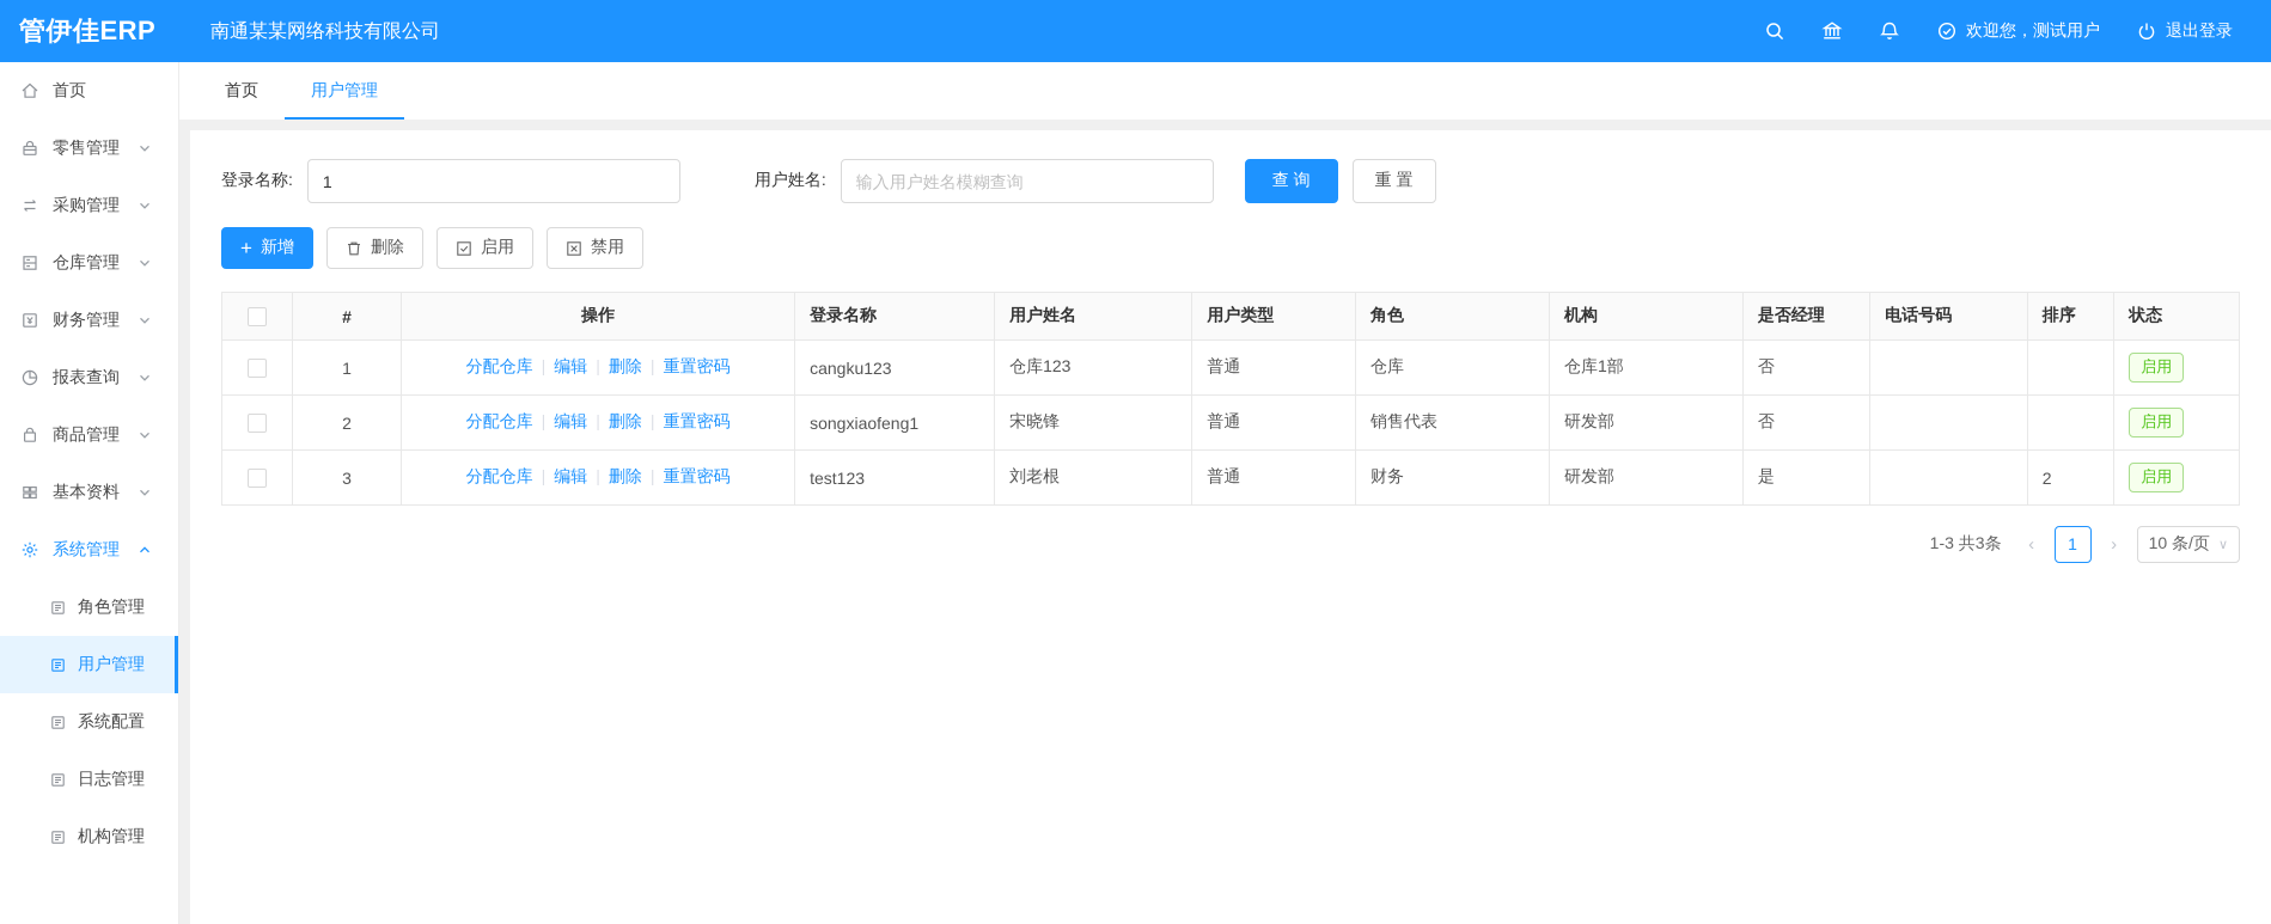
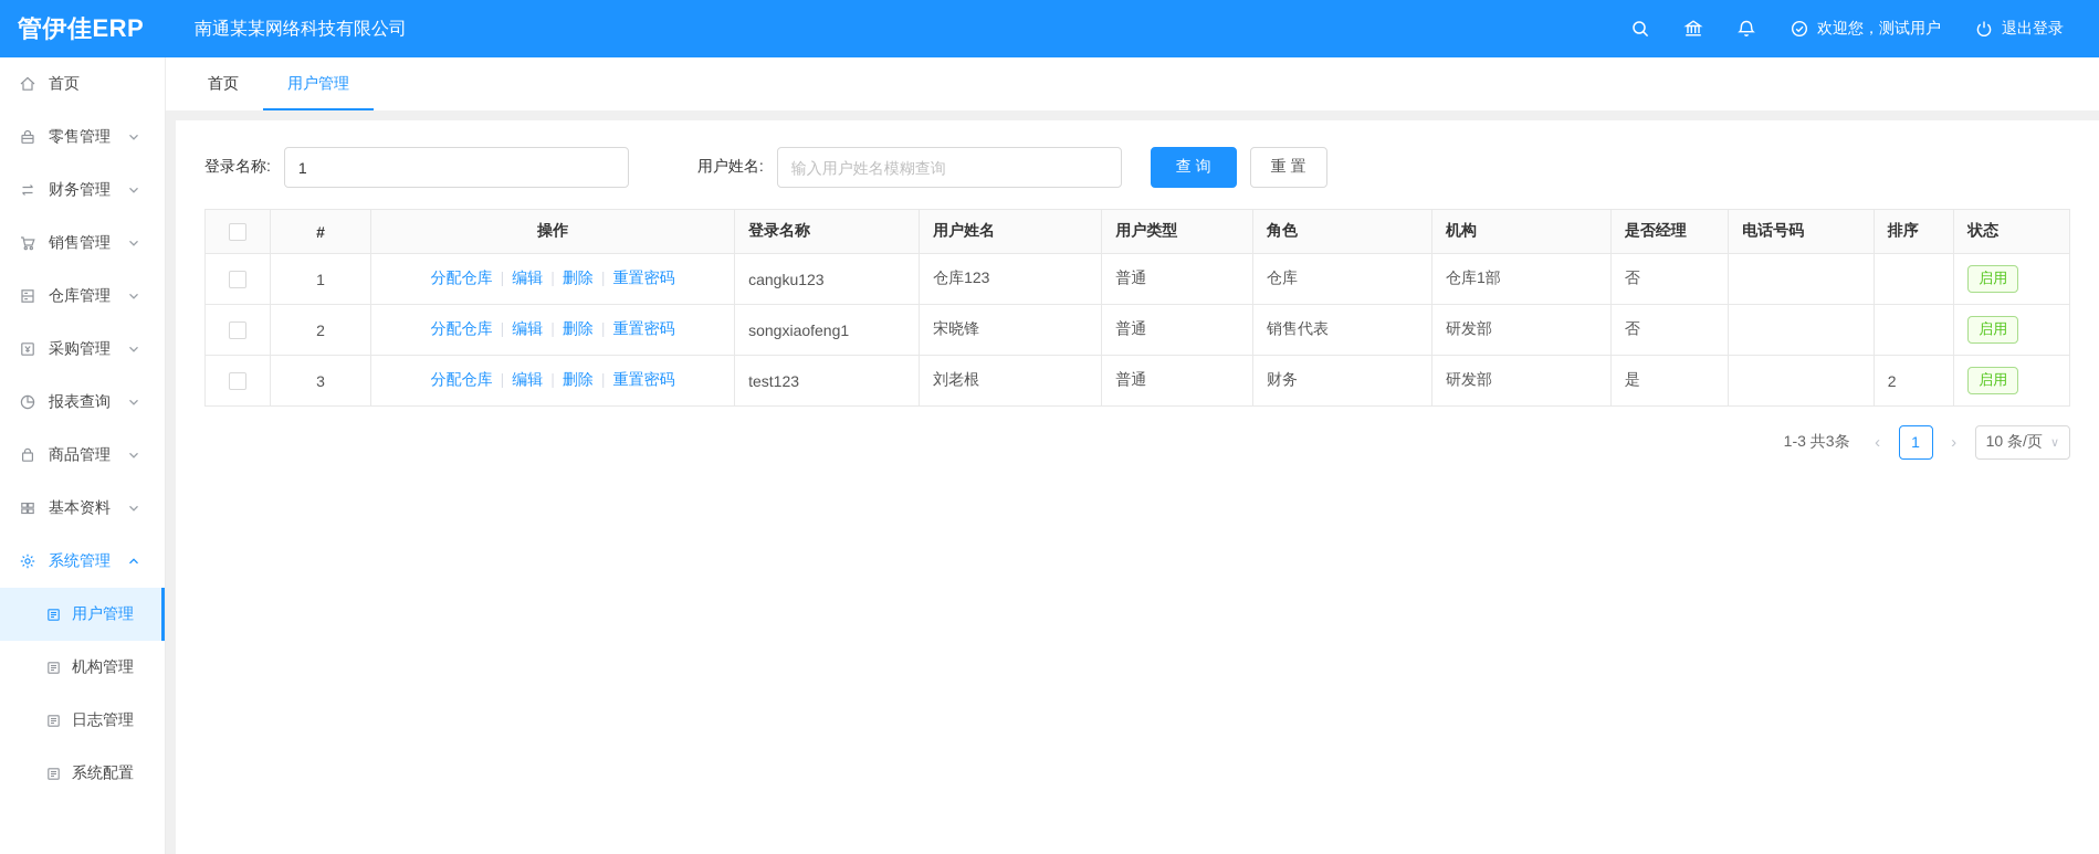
  管伊佳ERP
  南通某某网络科技有限公司
  欢迎您，测试用户
  退出登录
  首页
  零售管理
- 采购管理
+ 财务管理
+ 销售管理
  仓库管理
- 财务管理
+ 采购管理
  报表查询
  商品管理
  基本资料
  系统管理
- 角色管理
  用户管理
- 系统配置
+ 机构管理
  日志管理
- 机构管理
+ 系统配置
  首页
  用户管理
  登录名称:
  1
  用户姓名:
  输入用户姓名模糊查询
  查 询
  重 置
- +
- 新增
- 删除
- 启用
- 禁用
  	#	操作	登录名称	用户姓名	用户类型	角色	机构	是否经理	电话号码	排序	状态
  	1	分配仓库 | 编辑 删除 | 重置密码	cangku123	仓库123	普通	仓库	仓库1部	否			启用
  	2	分配仓库 | 编辑 删除 | 重置密码	songxiaofeng1	宋晓锋	普通	销售代表	研发部	否			启用
  	3	分配仓库 | 编辑 删除 | 重置密码	test123	刘老根	普通	财务	研发部	是		2	启用
  1-3 共3条
  ‹
  1
  ›
  10 条/页
  ∨
